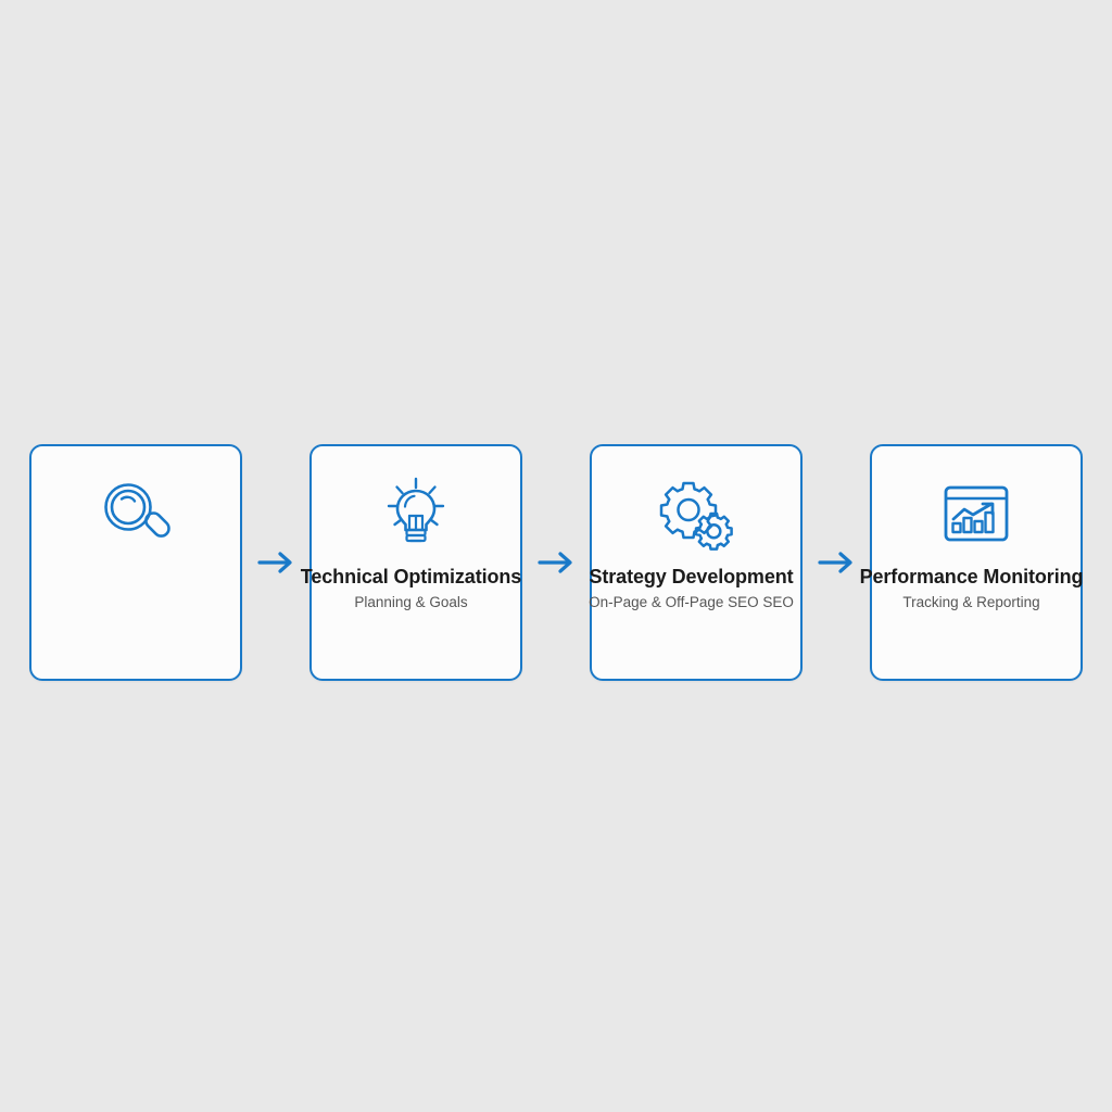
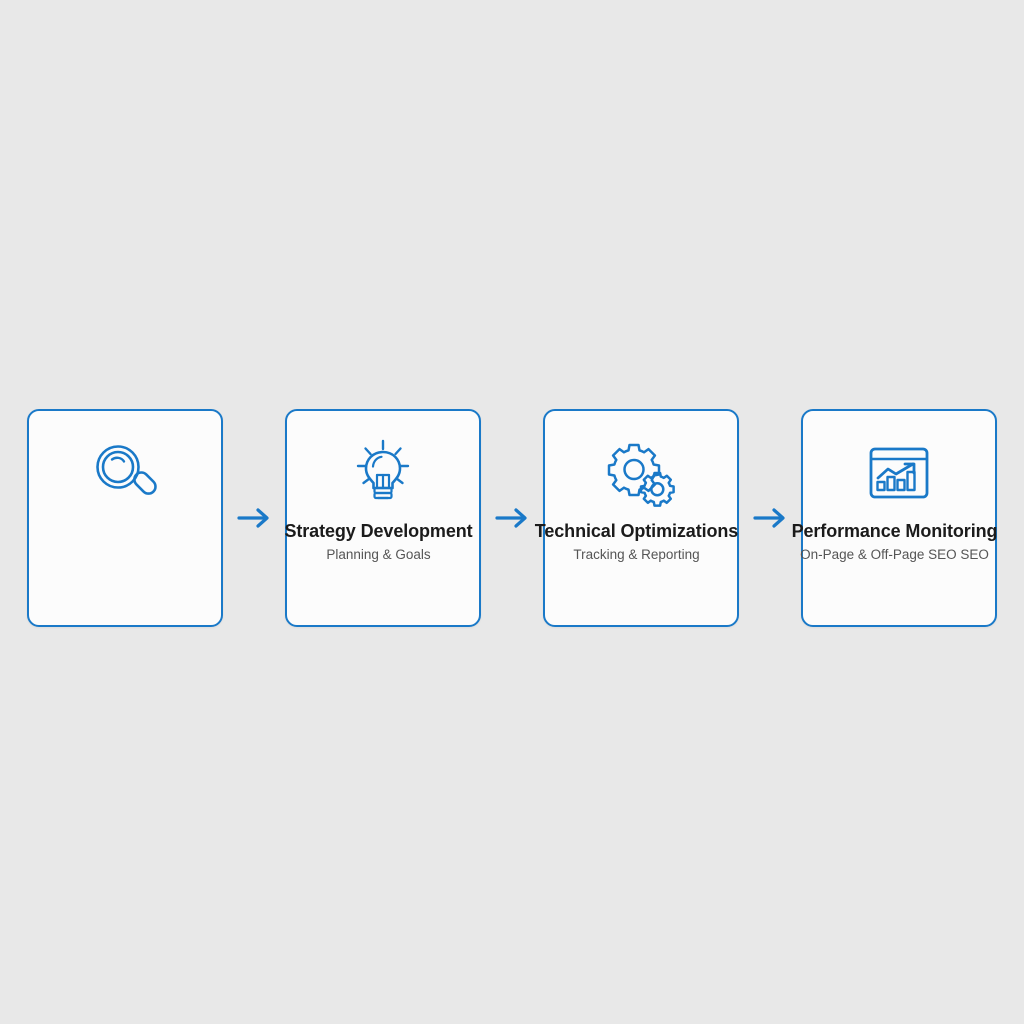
- Technical Optimizations
+ Strategy Development
  Planning & Goals
- Strategy Development
+ Technical Optimizations
- On-Page & Off-Page SEO SEO
+ Tracking & Reporting
  Performance Monitoring
- Tracking & Reporting
+ On-Page & Off-Page SEO SEO
